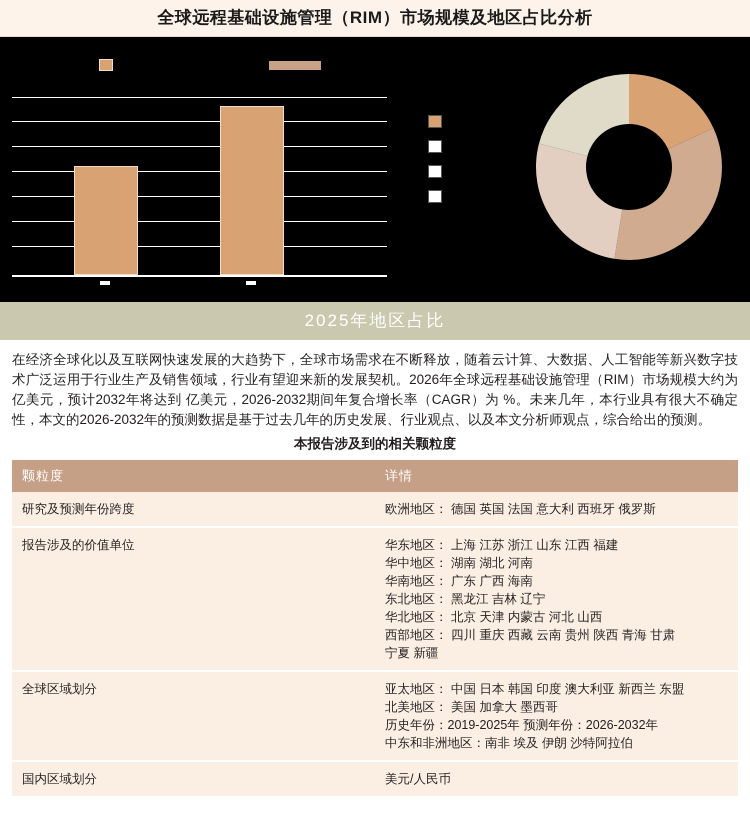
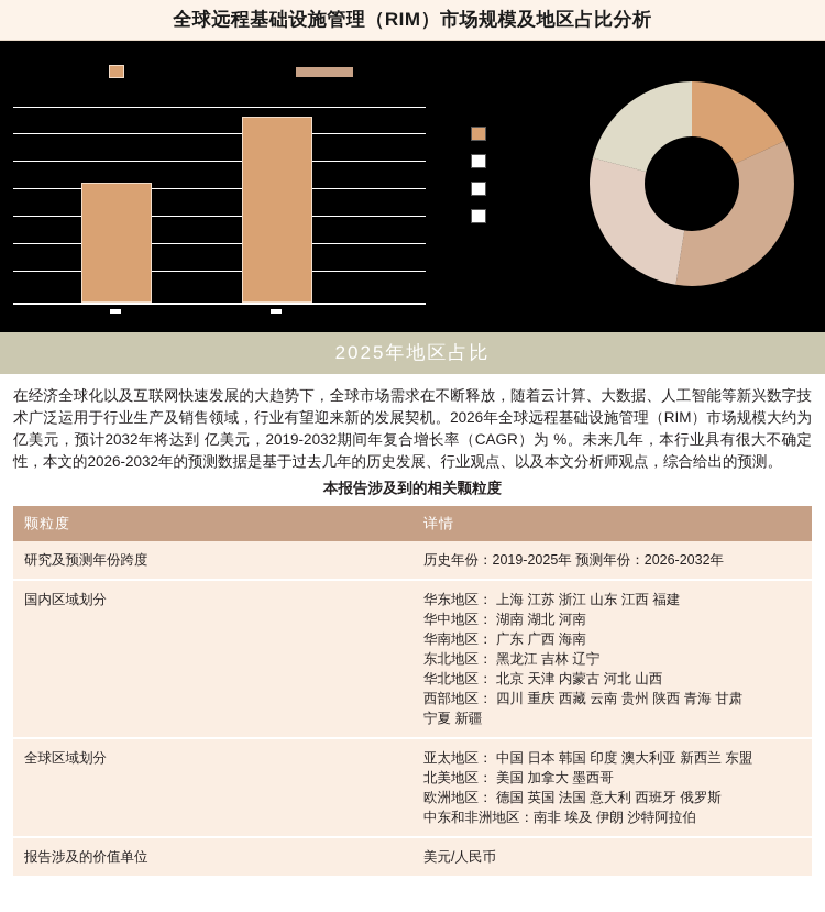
  全球远程基础设施管理（RIM）市场规模及地区占比分析
  2025年地区占比
- 在经济全球化以及互联网快速发展的大趋势下，全球市场需求在不断释放，随着云计算、大数据、人工智能等新兴数字技术广泛运用于行业生产及销售领域，行业有望迎来新的发展契机。2026年全球远程基础设施管理（RIM）市场规模大约为 亿美元，预计2032年将达到 亿美元，2026-2032期间年复合增长率（CAGR）为 %。未来几年，本行业具有很大不确定性，本文的2026-2032年的预测数据是基于过去几年的历史发展、行业观点、以及本文分析师观点，综合给出的预测。
+ 在经济全球化以及互联网快速发展的大趋势下，全球市场需求在不断释放，随着云计算、大数据、人工智能等新兴数字技术广泛运用于行业生产及销售领域，行业有望迎来新的发展契机。2026年全球远程基础设施管理（RIM）市场规模大约为 亿美元，预计2032年将达到 亿美元，2019-2032期间年复合增长率（CAGR）为 %。未来几年，本行业具有很大不确定性，本文的2026-2032年的预测数据是基于过去几年的历史发展、行业观点、以及本文分析师观点，综合给出的预测。
  本报告涉及到的相关颗粒度
  颗粒度	详情
- 研究及预测年份跨度	欧洲地区： 德国 英国 法国 意大利 西班牙 俄罗斯
+ 研究及预测年份跨度	历史年份：2019-2025年 预测年份：2026-2032年
- 报告涉及的价值单位	华东地区： 上海 江苏 浙江 山东 江西 福建 华中地区： 湖南 湖北 河南 华南地区： 广东 广西 海南 东北地区： 黑龙江 吉林 辽宁 华北地区： 北京 天津 内蒙古 河北 山西 西部地区： 四川 重庆 西藏 云南 贵州 陕西 青海 甘肃 宁夏 新疆
+ 国内区域划分	华东地区： 上海 江苏 浙江 山东 江西 福建 华中地区： 湖南 湖北 河南 华南地区： 广东 广西 海南 东北地区： 黑龙江 吉林 辽宁 华北地区： 北京 天津 内蒙古 河北 山西 西部地区： 四川 重庆 西藏 云南 贵州 陕西 青海 甘肃 宁夏 新疆
- 全球区域划分	亚太地区： 中国 日本 韩国 印度 澳大利亚 新西兰 东盟 北美地区： 美国 加拿大 墨西哥 历史年份：2019-2025年 预测年份：2026-2032年 中东和非洲地区：南非 埃及 伊朗 沙特阿拉伯
+ 全球区域划分	亚太地区： 中国 日本 韩国 印度 澳大利亚 新西兰 东盟 北美地区： 美国 加拿大 墨西哥 欧洲地区： 德国 英国 法国 意大利 西班牙 俄罗斯 中东和非洲地区：南非 埃及 伊朗 沙特阿拉伯
- 国内区域划分	美元/人民币
+ 报告涉及的价值单位	美元/人民币
